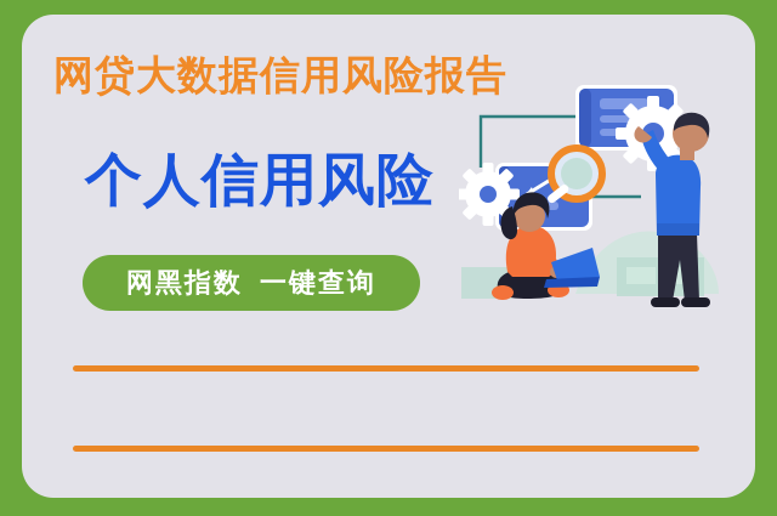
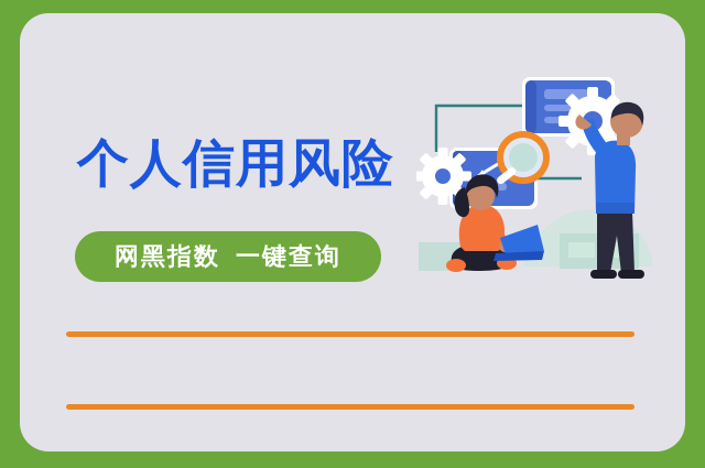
- 网贷大数据信用风险报告
  个人信用风险
  网黑指数 一键查询
